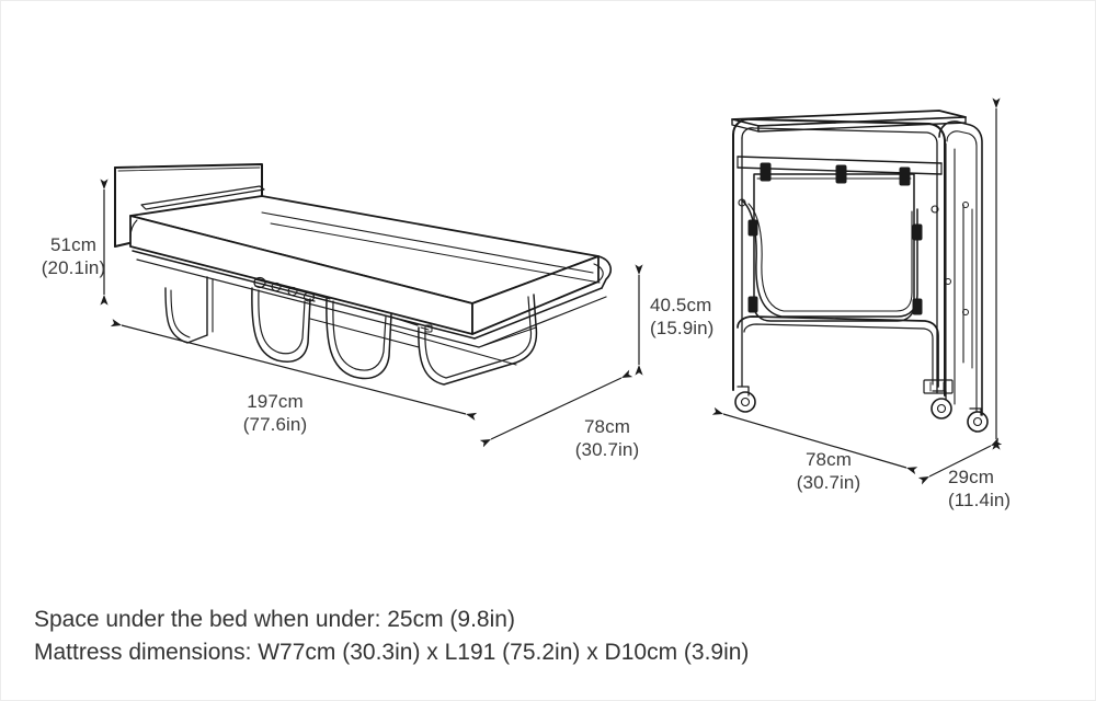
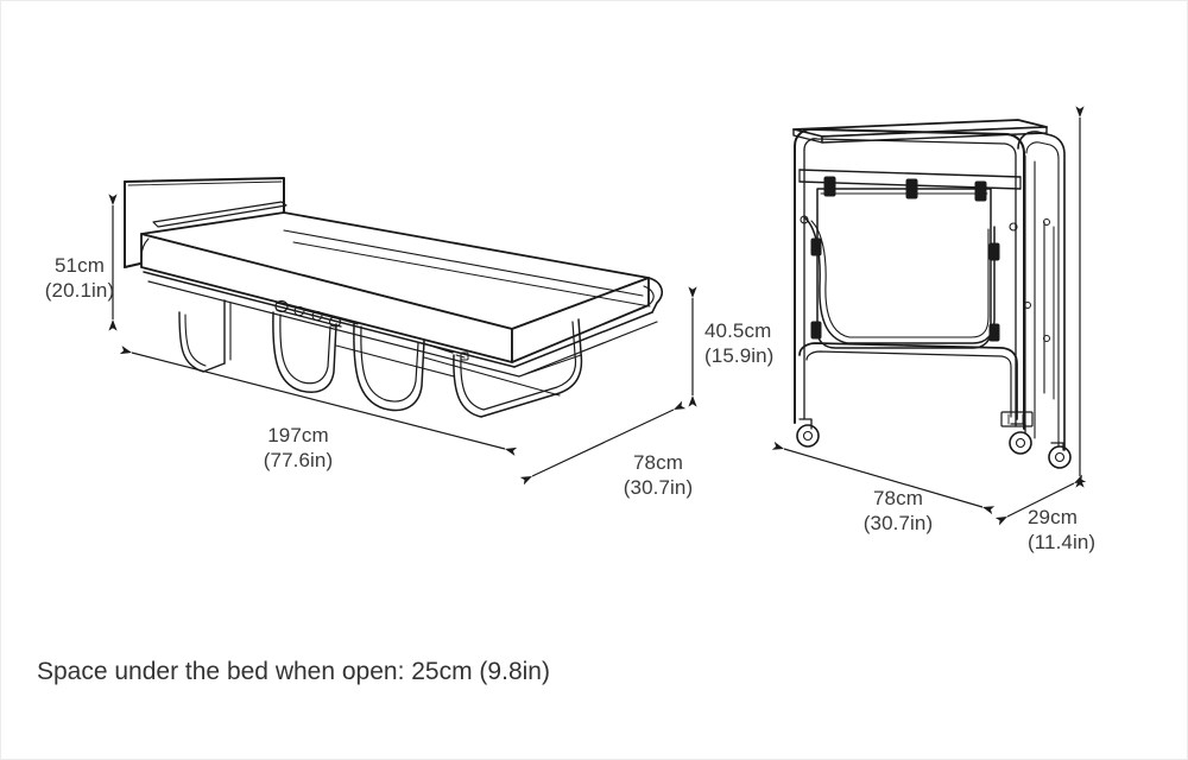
  51cm
  (20.1in)
  197cm
  (77.6in)
  78cm
  (30.7in)
  40.5cm
  (15.9in)
  78cm
  (30.7in)
  29cm
  (11.4in)
- Space under the bed when under: 25cm (9.8in)
+ Space under the bed when open: 25cm (9.8in)
- Mattress dimensions: W77cm (30.3in) x L191 (75.2in) x D10cm (3.9in)
